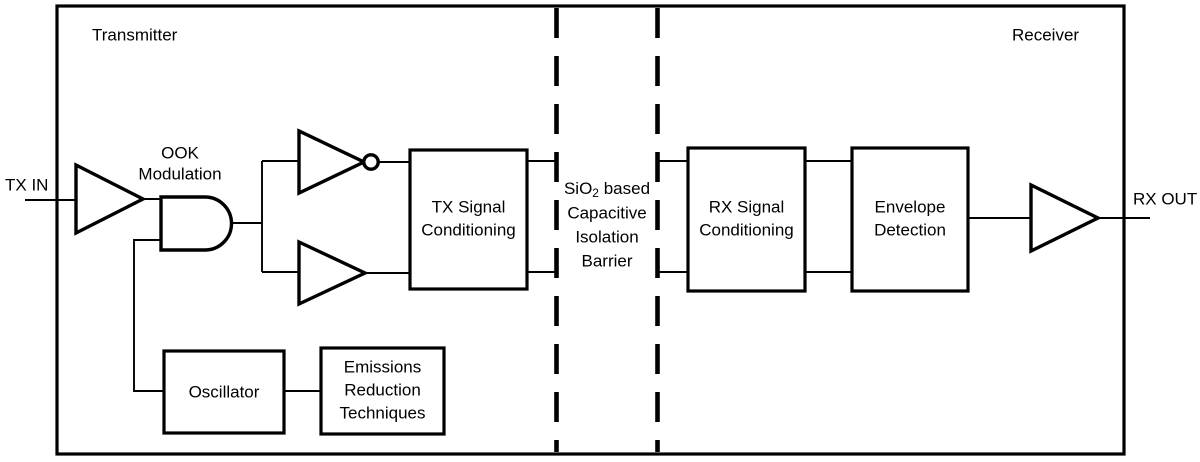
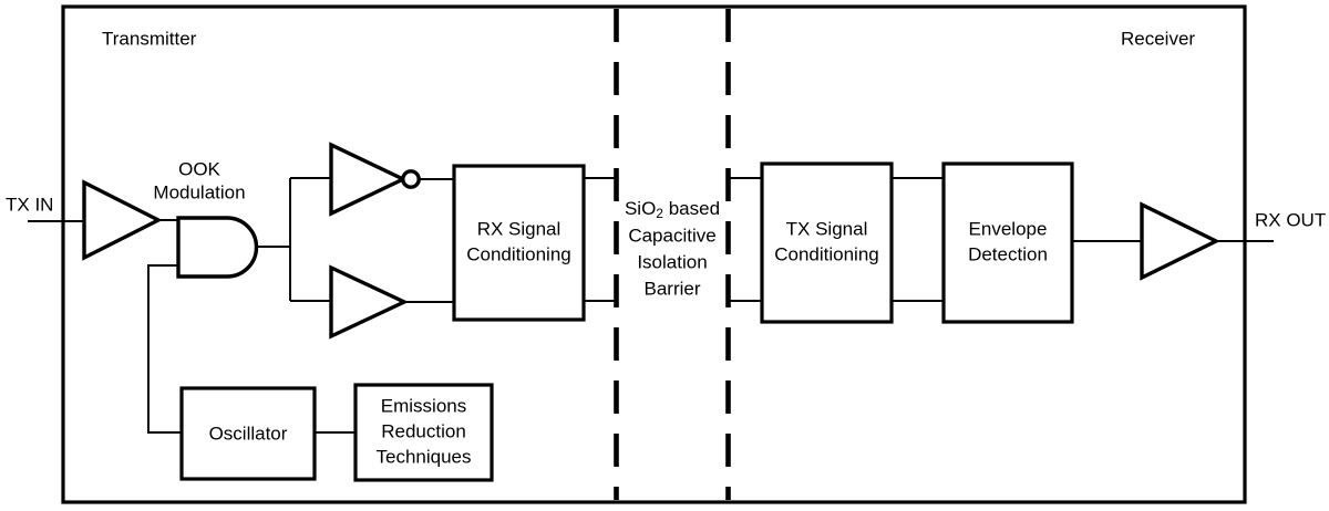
  Transmitter
  Receiver
  TX IN
  OOK
  Modulation
- TX Signal
+ RX Signal
  Conditioning
  SiO2 based
  Capacitive
  Isolation
  Barrier
- RX Signal
+ TX Signal
  Conditioning
  Envelope
  Detection
  RX OUT
  Oscillator
  Emissions
  Reduction
  Techniques
